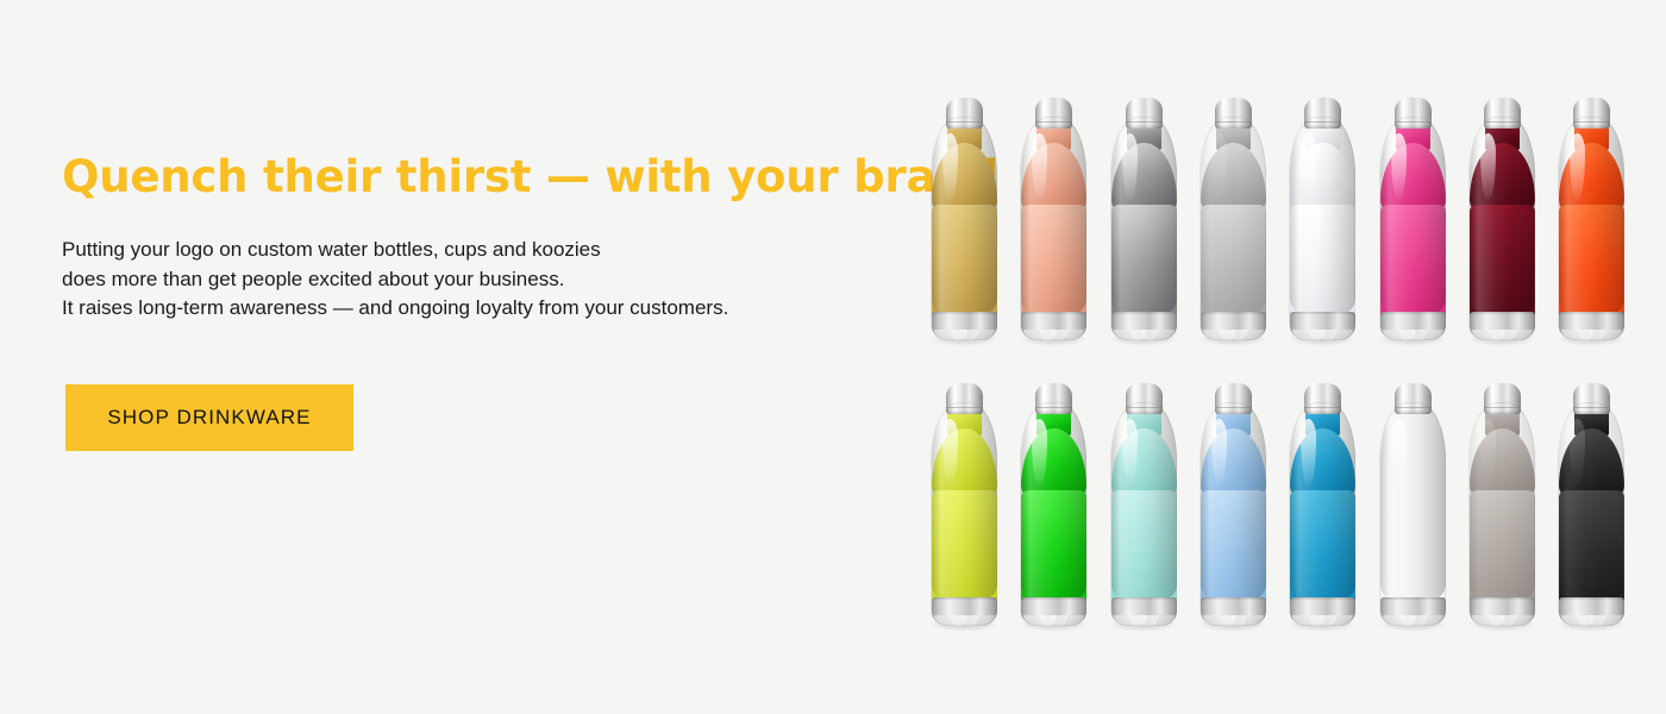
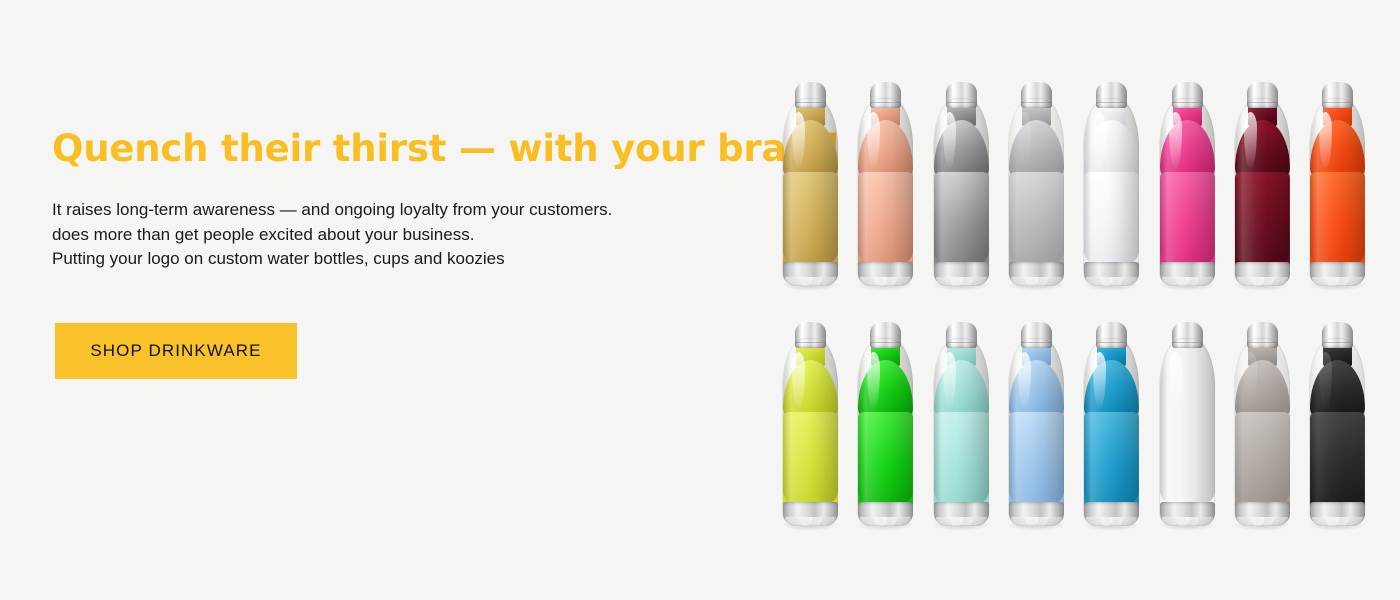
  Quench their thirst — with your bra
- Putting your logo on custom water bottles, cups and koozies
+ It raises long-term awareness — and ongoing loyalty from your customers.
  does more than get people excited about your business.
- It raises long-term awareness — and ongoing loyalty from your customers.
+ Putting your logo on custom water bottles, cups and koozies
  SHOP DRINKWARE
